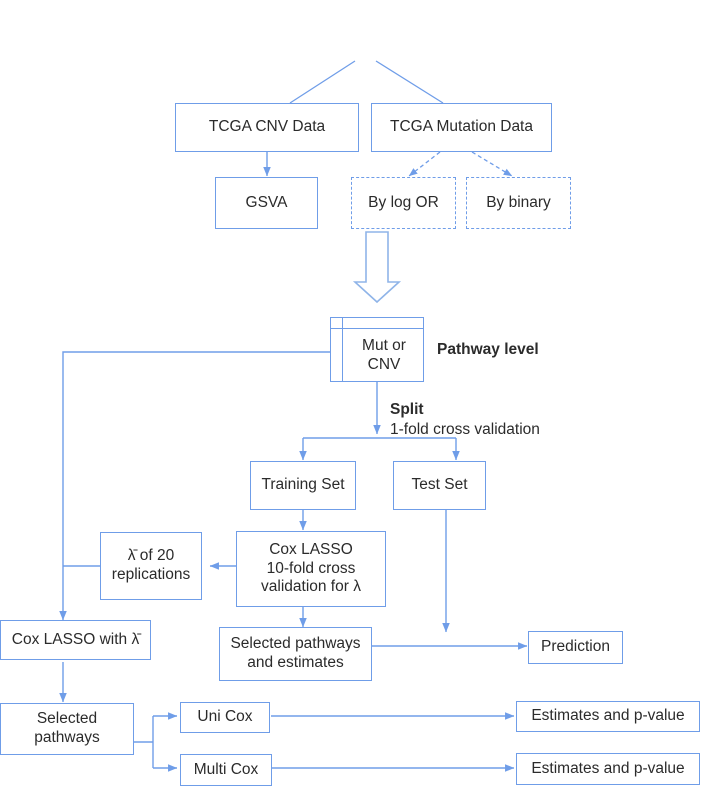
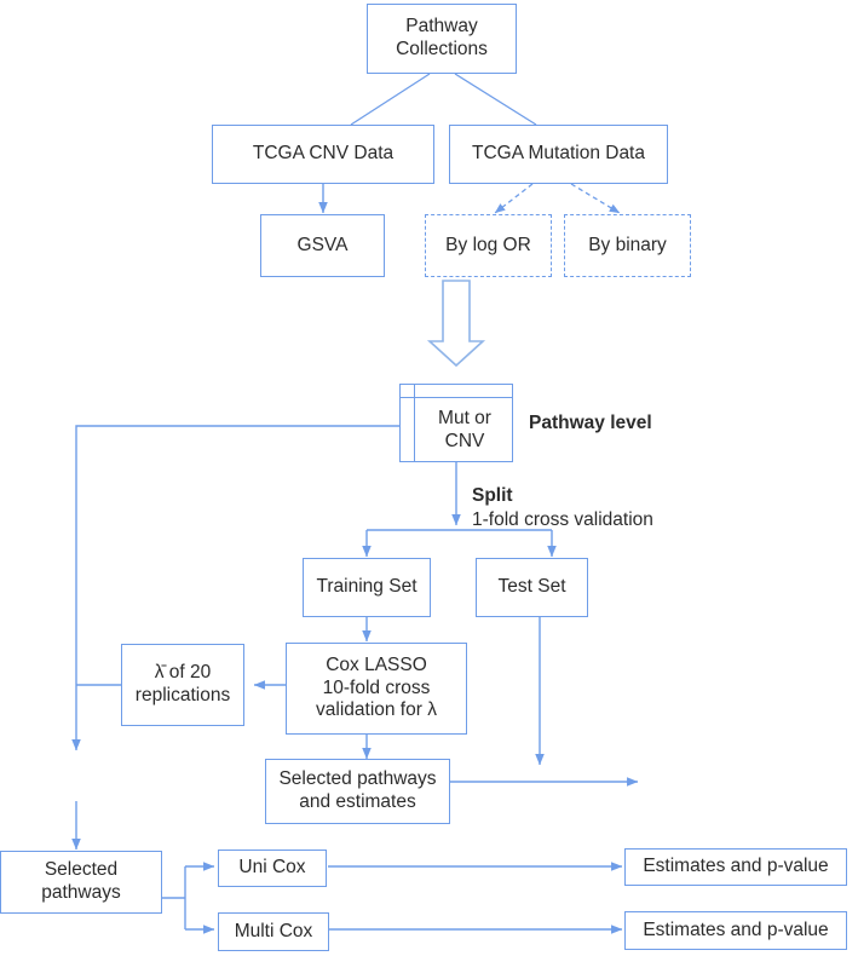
+ Pathway
+ Collections
  TCGA CNV Data
  TCGA Mutation Data
  GSVA
  By log OR
  By binary
  Mut or
  CNV
  Pathway level
  Split
  1-fold cross validation
  Training Set
  Test Set
  λ̄ of 20
  replications
  Cox LASSO
  10-fold cross
  validation for λ
  Selected pathways
  and estimates
- Prediction
- Cox LASSO with λ̄
  Selected
  pathways
  Uni Cox
  Multi Cox
  Estimates and p-value
  Estimates and p-value
